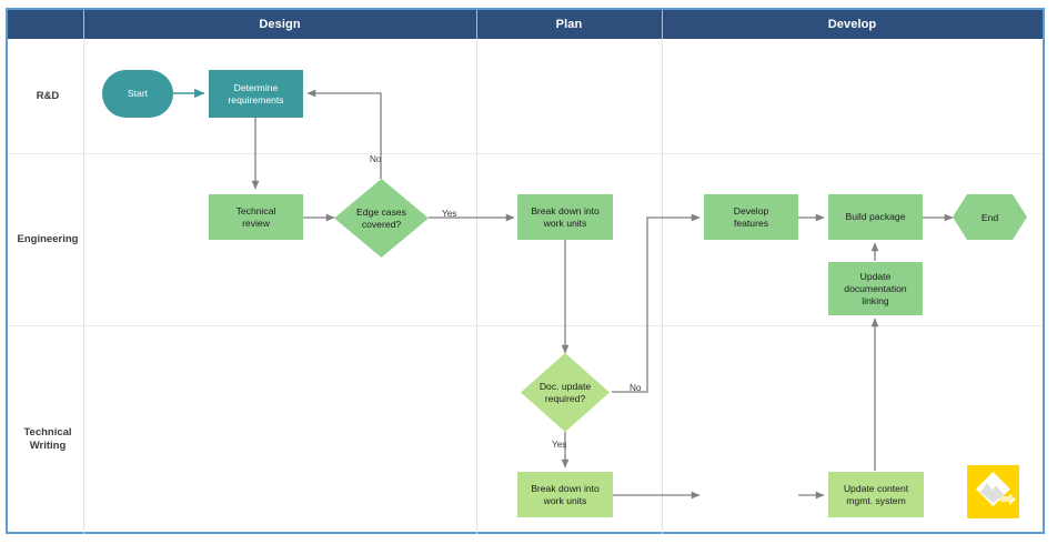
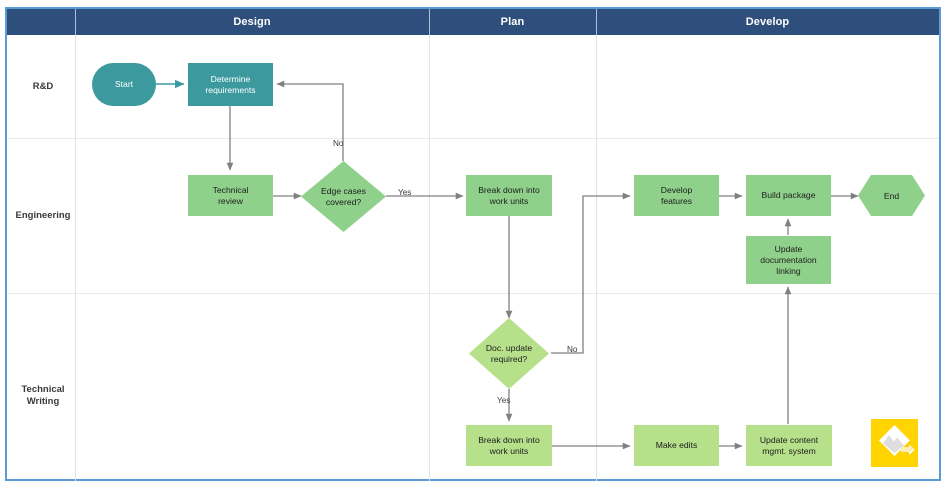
  Design
  Plan
  Develop
  R&D
  Engineering
  Technical
  Writing
  No
  Yes
  No
  Yes
  Start
  Determine
  requirements
  Technical
  review
  Edge cases
  covered?
  Break down into
  work units
  Develop
  features
  Build package
  End
  Update
  documentation
  linking
  Doc. update
  required?
  Break down into
  work units
+ Make edits
  Update content
  mgmt. system
